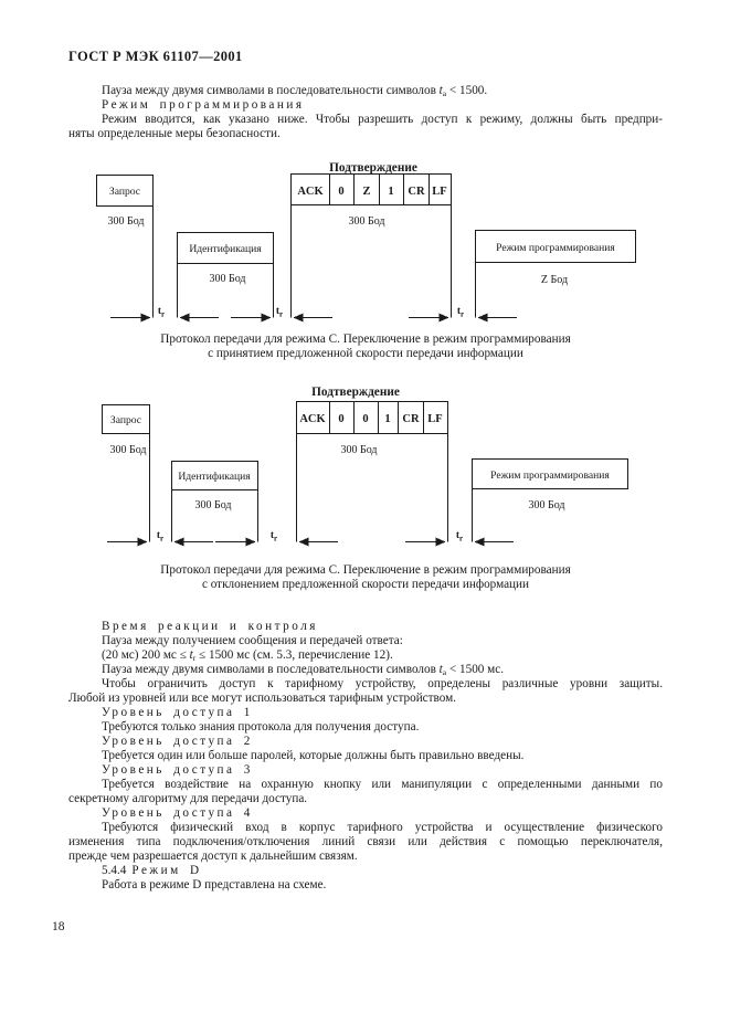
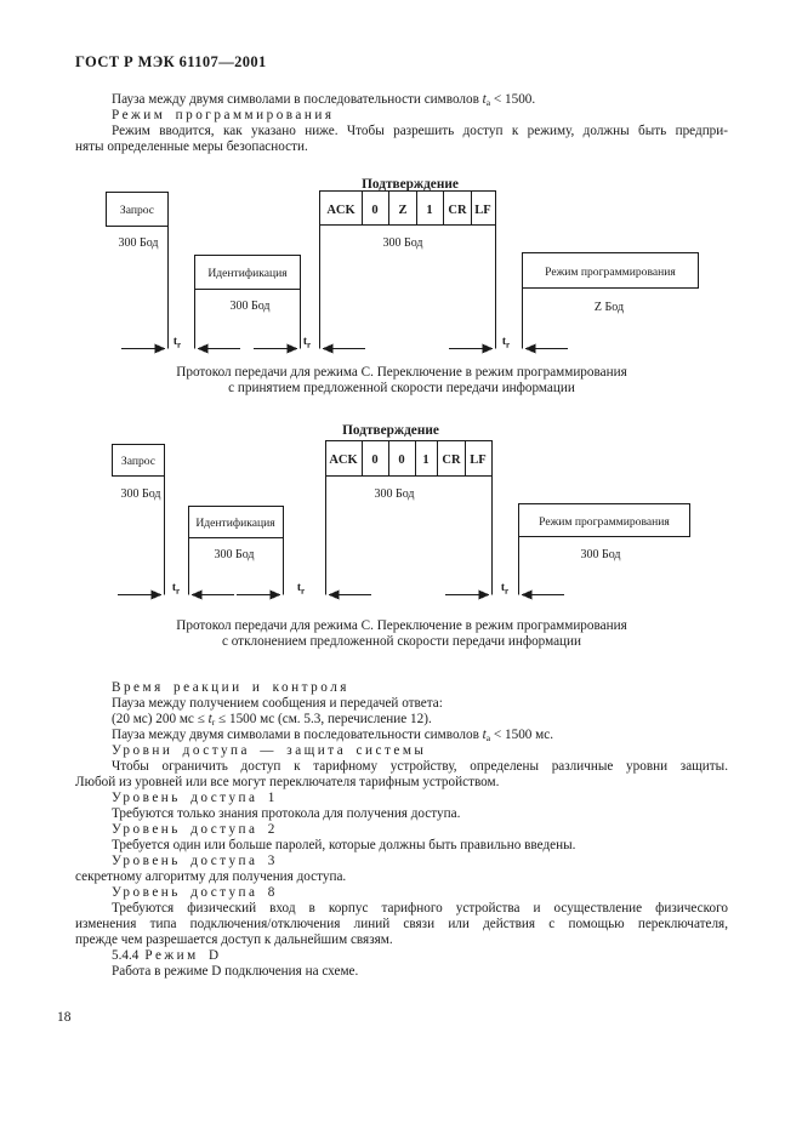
  ГОСТ Р МЭК 61107—2001
  Пауза между двумя символами в последовательности символов tа < 1500.
  Режим программирования
  Режим вводится, как указано ниже. Чтобы разрешить доступ к режиму, должны быть предпри-
  няты определенные меры безопасности.
  Подтверждение
  Запрос
  300 Бод
  Идентификация
  300 Бод
  ACK
  0
  Z
  1
  CR
  LF
  300 Бод
  Режим программирования
  Z Бод
  tr
  tr
  tr
  Протокол передачи для режима С. Переключение в режим программирования
  с принятием предложенной скорости передачи информации
  Подтверждение
  Запрос
  300 Бод
  Идентификация
  300 Бод
  ACK
  0
  0
  1
  CR
  LF
  300 Бод
  Режим программирования
  300 Бод
  tr
  tr
  tr
  Протокол передачи для режима С. Переключение в режим программирования
  с отклонением предложенной скорости передачи информации
  Время реакции и контроля
  Пауза между получением сообщения и передачей ответа:
  (20 мс) 200 мс ≤ tr ≤ 1500 мс (см. 5.3, перечисление 12).
  Пауза между двумя символами в последовательности символов tа < 1500 мс.
+ Уровни доступа — защита системы
  Чтобы ограничить доступ к тарифному устройству, определены различные уровни защиты.
- Любой из уровней или все могут использоваться тарифным устройством.
+ Любой из уровней или все могут переключателя тарифным устройством.
  Уровень доступа 1
  Требуются только знания протокола для получения доступа.
  Уровень доступа 2
  Требуется один или больше паролей, которые должны быть правильно введены.
  Уровень доступа 3
- Требуется воздействие на охранную кнопку или манипуляции с определенными данными по
- секретному алгоритму для передачи доступа.
+ секретному алгоритму для получения доступа.
- Уровень доступа 4
+ Уровень доступа 8
  Требуются физический вход в корпус тарифного устройства и осуществление физического
  изменения типа подключения/отключения линий связи или действия с помощью переключателя,
  прежде чем разрешается доступ к дальнейшим связям.
  5.4.4 Режим D
- Работа в режиме D представлена на схеме.
+ Работа в режиме D подключения на схеме.
  18
